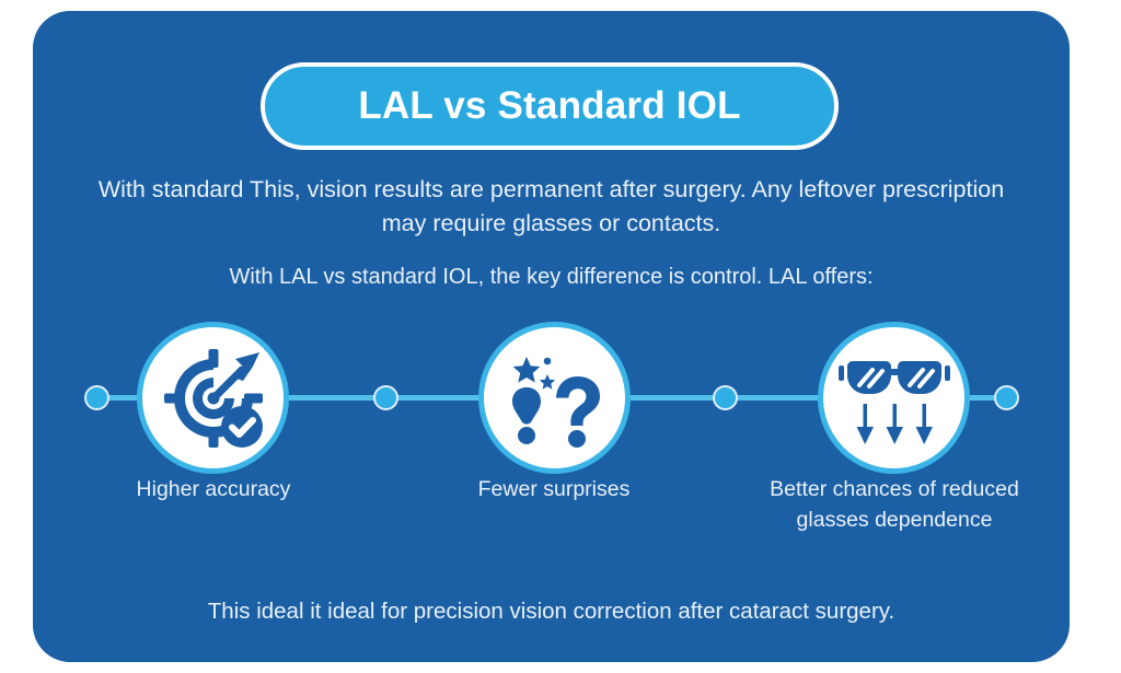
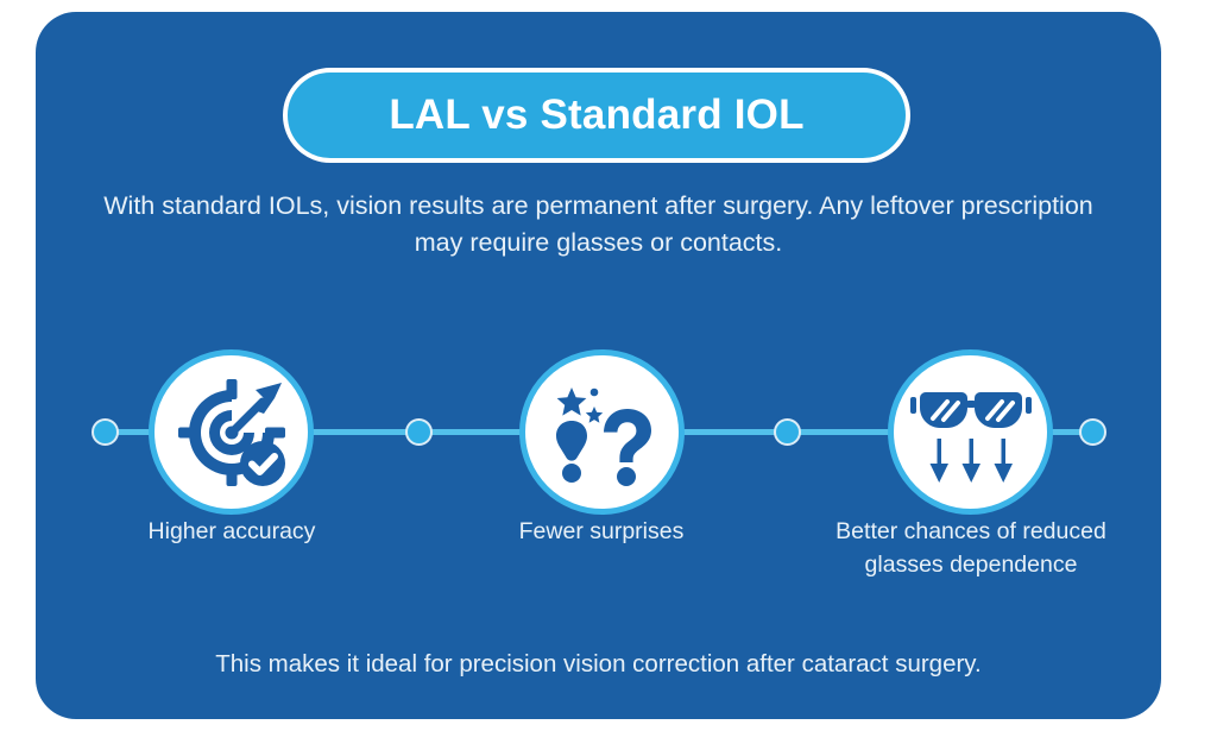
  LAL vs Standard IOL
- With standard This, vision results are permanent after surgery. Any leftover prescription may require glasses or contacts.
+ With standard IOLs, vision results are permanent after surgery. Any leftover prescription may require glasses or contacts.
- With LAL vs standard IOL, the key difference is control. LAL offers:
  Higher accuracy
  Fewer surprises
  Better chances of reduced glasses dependence
- This ideal it ideal for precision vision correction after cataract surgery.
+ This makes it ideal for precision vision correction after cataract surgery.
